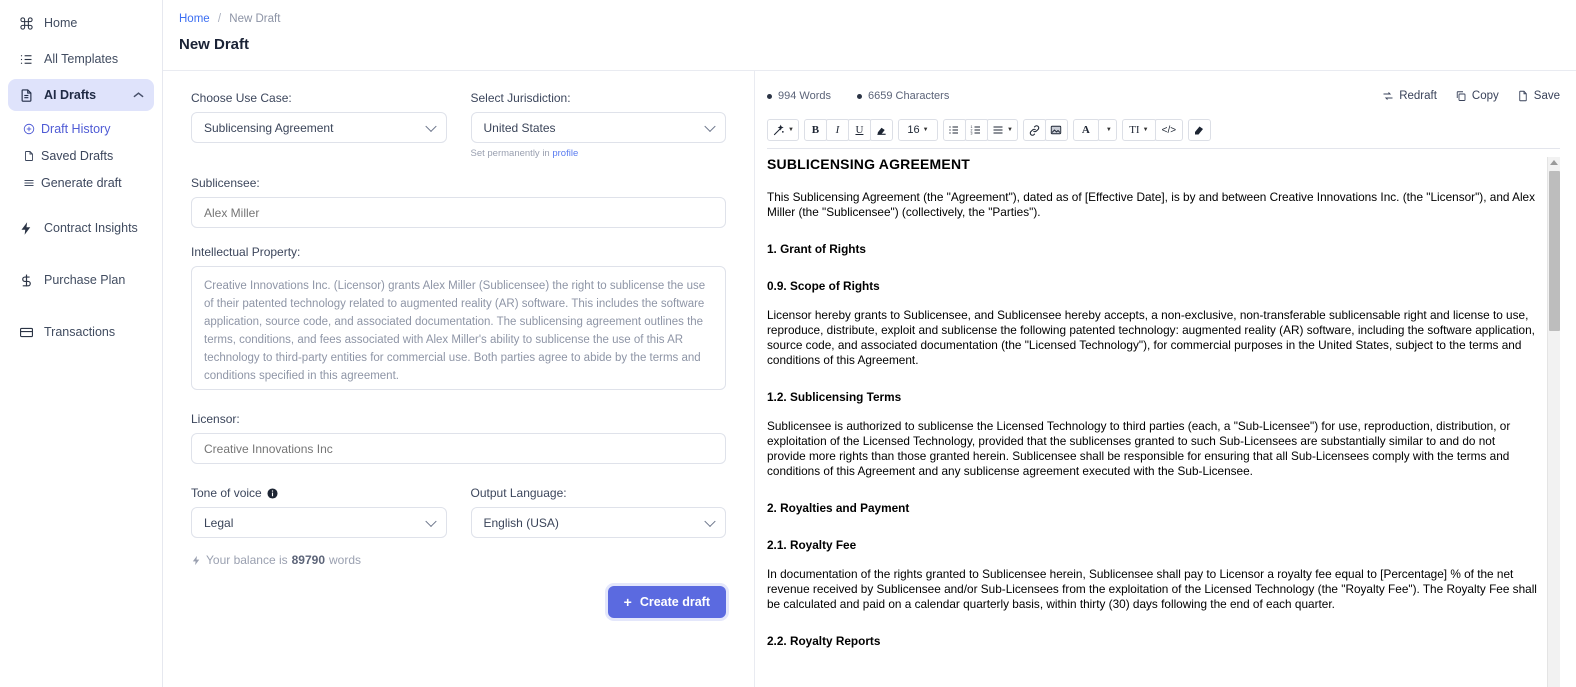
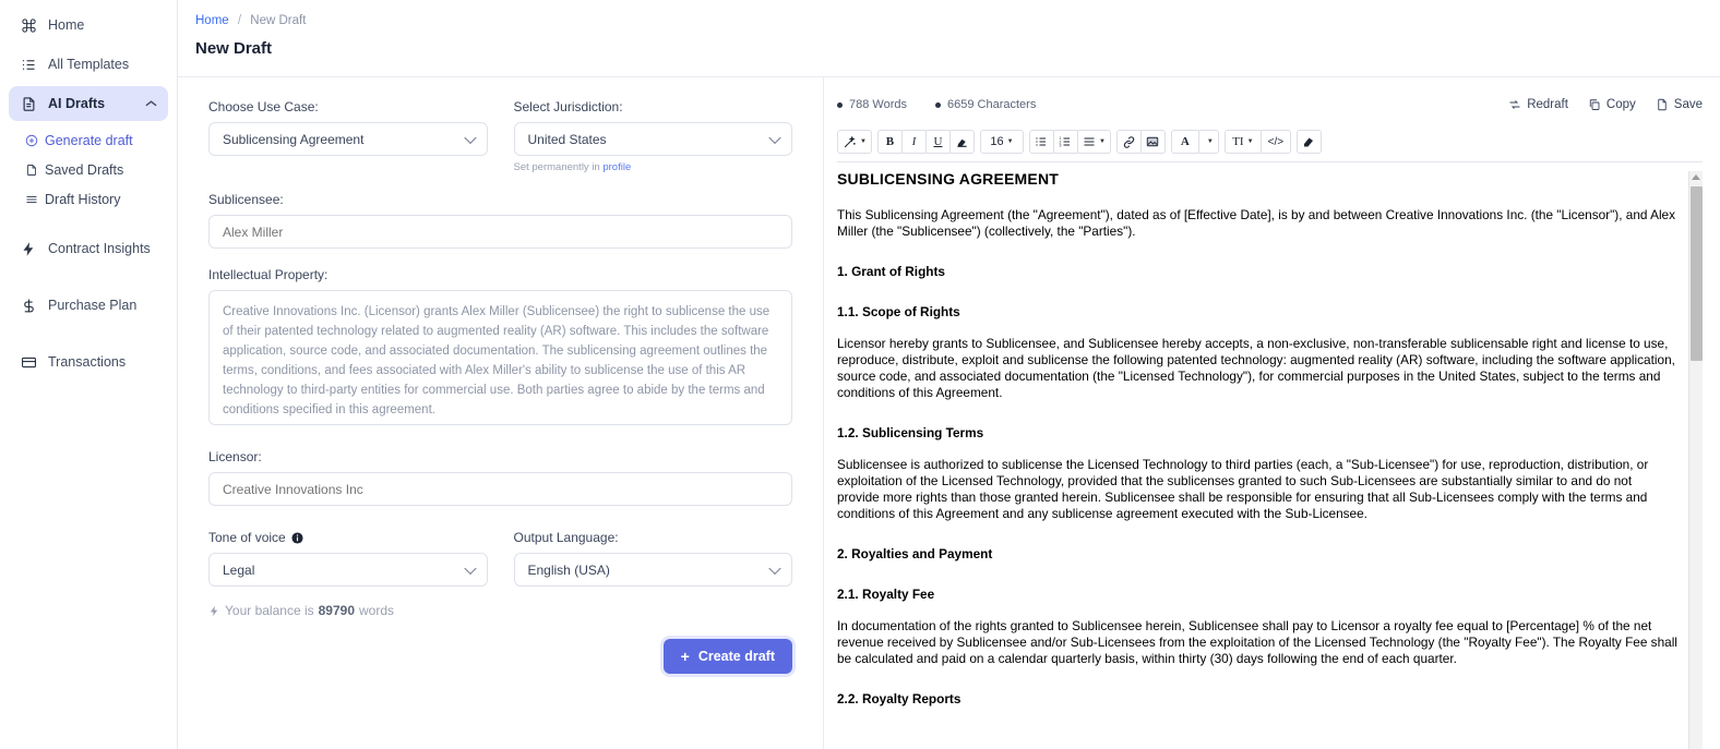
  Home
  All Templates
  AI Drafts
- Draft History
+ Generate draft
  Saved Drafts
- Generate draft
+ Draft History
  Contract Insights
  Purchase Plan
  Transactions
  Home / New Draft
  New Draft
  Choose Use Case:
  Sublicensing Agreement
  Select Jurisdiction:
  United States
  Set permanently in profile
  Sublicensee:
  Alex Miller
  Intellectual Property:
  Licensor:
  Creative Innovations Inc
  Tone of voice
  Legal
  Output Language:
  English (USA)
  Your balance is
  89790
  words
  +
  Create draft
- 994 Words
+ 788 Words
  6659 Characters
  Redraft
  Copy
  Save
  B
  I
  U
  16
  A
  TI
  </>
  SUBLICENSING AGREEMENT
  This Sublicensing Agreement (the "Agreement"), dated as of [Effective Date], is by and between Creative Innovations Inc. (the "Licensor"), and Alex Miller (the "Sublicensee") (collectively, the "Parties").
  1. Grant of Rights
- 0.9. Scope of Rights
+ 1.1. Scope of Rights
  Licensor hereby grants to Sublicensee, and Sublicensee hereby accepts, a non-exclusive, non-transferable sublicensable right and license to use, reproduce, distribute, exploit and sublicense the following patented technology: augmented reality (AR) software, including the software application, source code, and associated documentation (the "Licensed Technology"), for commercial purposes in the United States, subject to the terms and conditions of this Agreement.
  1.2. Sublicensing Terms
  Sublicensee is authorized to sublicense the Licensed Technology to third parties (each, a "Sub-Licensee") for use, reproduction, distribution, or exploitation of the Licensed Technology, provided that the sublicenses granted to such Sub-Licensees are substantially similar to and do not provide more rights than those granted herein. Sublicensee shall be responsible for ensuring that all Sub-Licensees comply with the terms and conditions of this Agreement and any sublicense agreement executed with the Sub-Licensee.
  2. Royalties and Payment
  2.1. Royalty Fee
  In documentation of the rights granted to Sublicensee herein, Sublicensee shall pay to Licensor a royalty fee equal to [Percentage] % of the net revenue received by Sublicensee and/or Sub-Licensees from the exploitation of the Licensed Technology (the "Royalty Fee"). The Royalty Fee shall be calculated and paid on a calendar quarterly basis, within thirty (30) days following the end of each quarter.
  2.2. Royalty Reports
